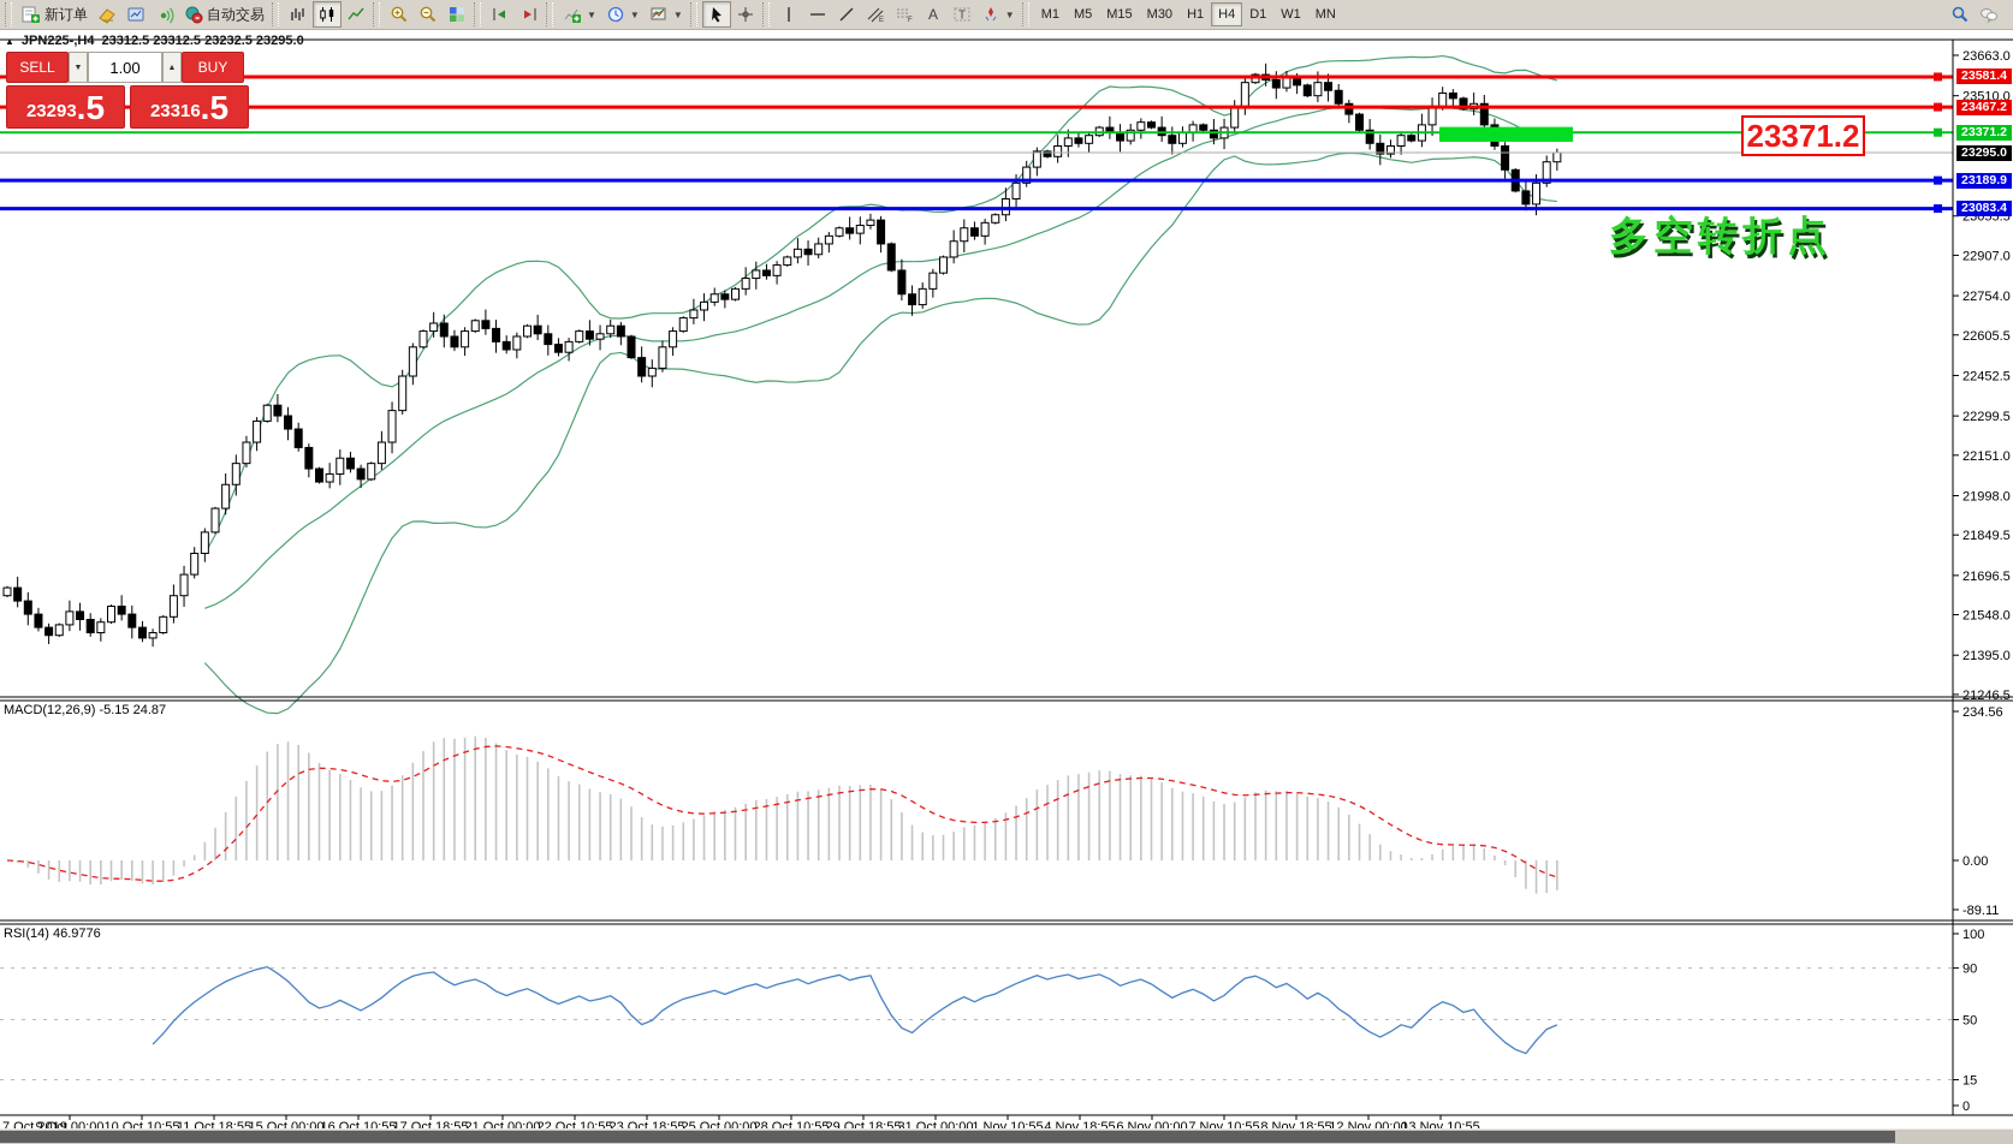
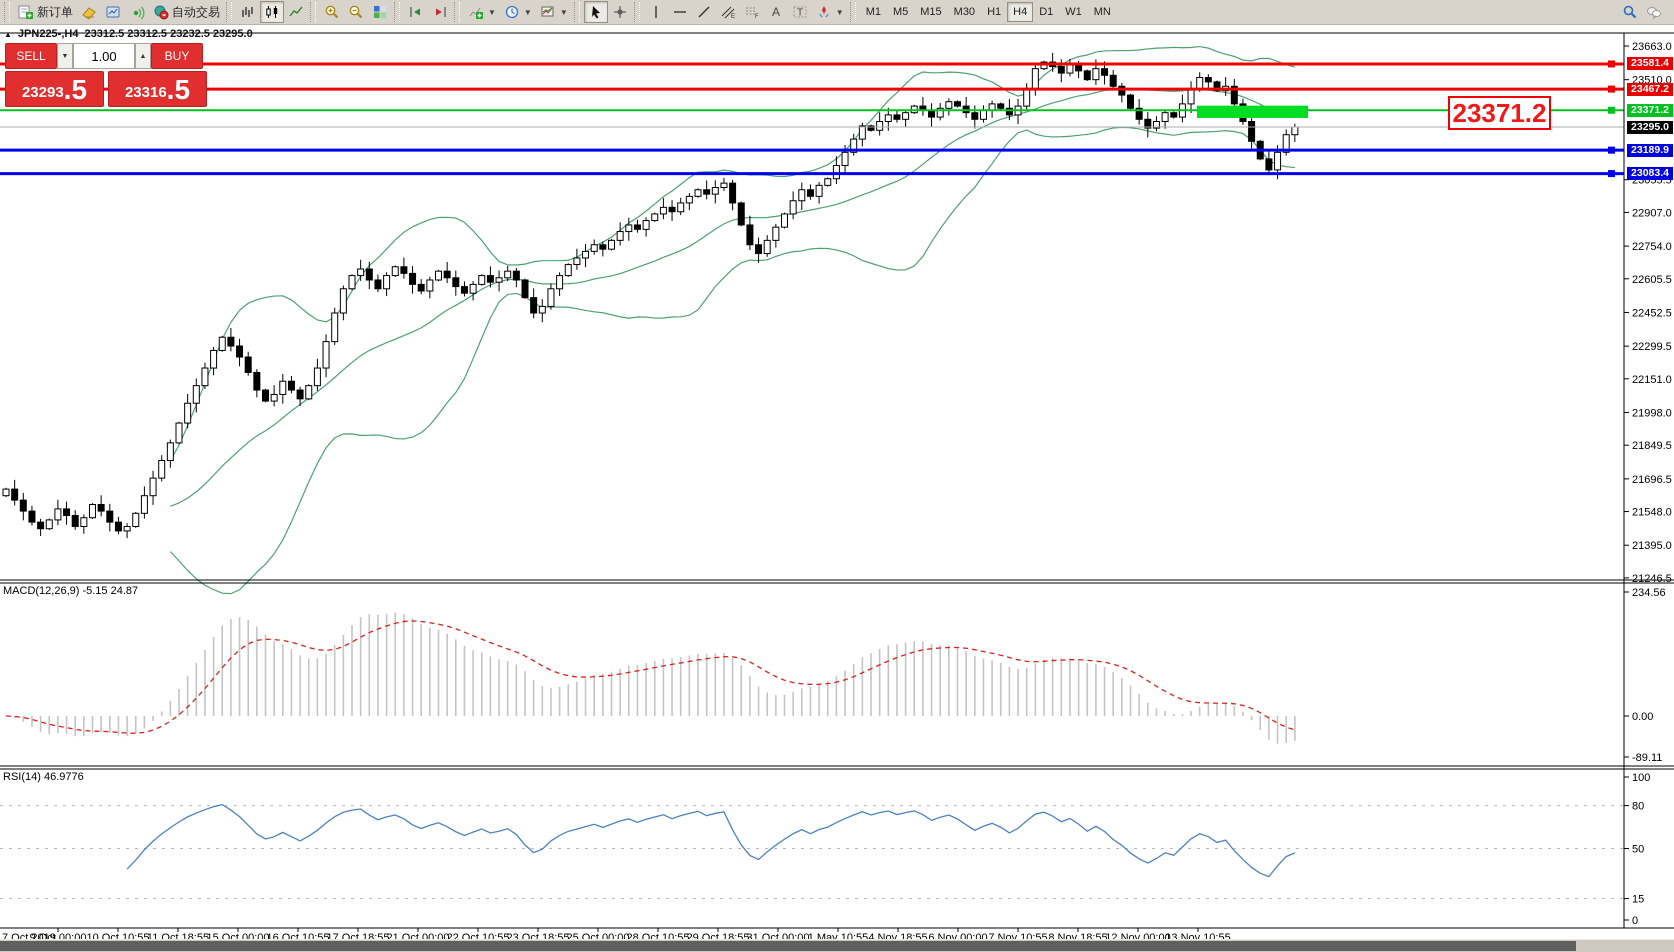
  23663.0
  23510.0
  23055.5
  22907.0
  22754.0
  22605.5
  22452.5
  22299.5
  22151.0
  21998.0
  21849.5
  21696.5
  21548.0
  21395.0
  21246.5
  234.56
  0.00
  -89.11
  100
- 90
+ 80
  50
  15
  0
  7 Oct 2019
  9 Oct 00:00
  10 Oct 10:55
  11 Oct 18:55
  15 Oct 00:00
  16 Oct 10:55
  17 Oct 18:55
  21 Oct 00:00
  22 Oct 10:55
  23 Oct 18:55
  25 Oct 00:00
  28 Oct 10:55
  29 Oct 18:55
  31 Oct 00:00
- 1 Nov 10:55
+ 1 May 10:55
  4 Nov 18:55
  6 Nov 00:00
  7 Nov 10:55
  8 Nov 18:55
  12 Nov 00:00
  13 Nov 10:55
  新订单
  自动交易
  ▼
  ▼
  ▼
  A
  T
  ▼
  M1
  M5
  M15
  M30
  H1
  H4
  D1
  W1
  MN
  ▲
  JPN225-,H4
  23312.5 23312.5 23232.5 23295.0
  SELL
  1.00
  BUY
  23293
  .5
  23316
  .5
  MACD(12,26,9) -5.15 24.87
  RSI(14) 46.9776
  23371.2
- 多空转折点
  23581.4
  23467.2
  23371.2
  23295.0
  23189.9
  23083.4
